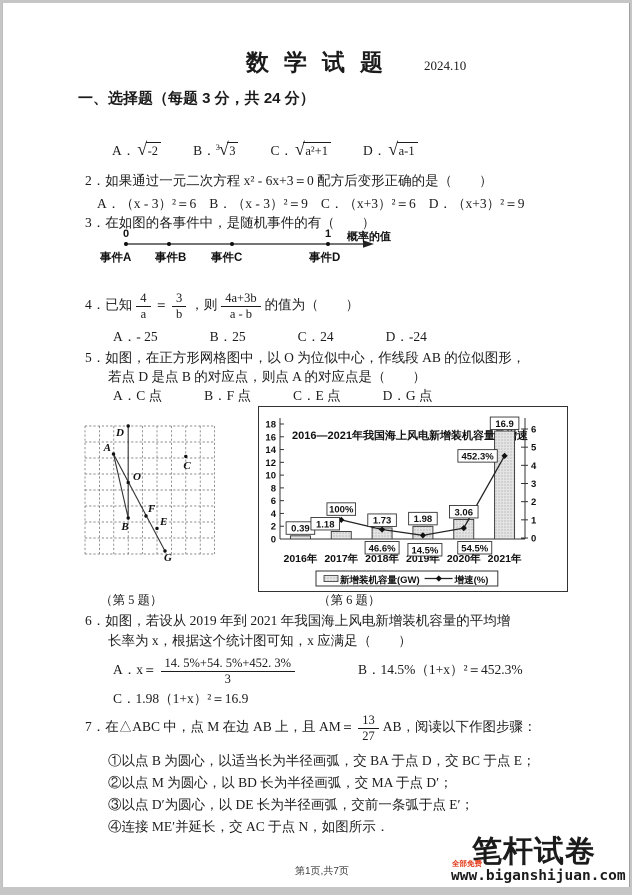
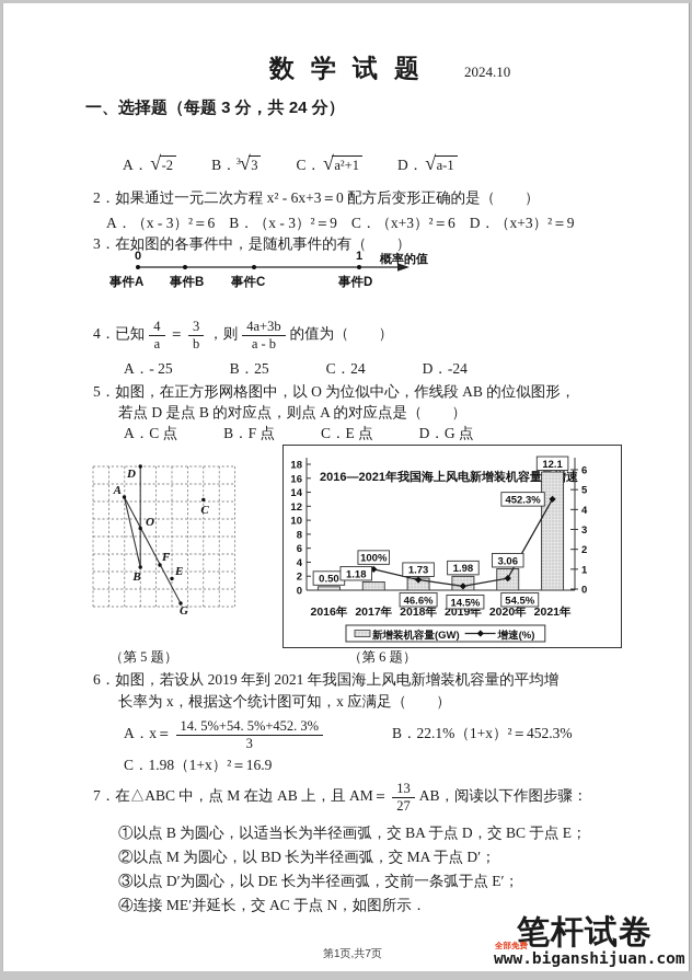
  数学试题
  2024.10
  一、选择题（每题 3 分，共 24 分）
  A．
  √
  -2
  B．3
  √
  3
  C．
  √
  a²+1
  D．
  √
  a-1
  2．如果通过一元二次方程 x² - 6x+3＝0 配方后变形正确的是（ ）
  A．（x - 3）²＝6
  B．（x - 3）²＝9
  C．（x+3）²＝6
  D．（x+3）²＝9
  3．在如图的各事件中，是随机事件的有（ ）
  0
  1
  概率的值
  事件A
  事件B
  事件C
  事件D
  4．
  已知
  4
  a
  ＝
  3
  b
  ，则
  4a+3b
  a - b
  的值为（ ）
  A．- 25
  B．25
  C．24
  D．-24
  5．如图，在正方形网格图中，以 O 为位似中心，作线段 AB 的位似图形，
  若点 D 是点 B 的对应点，则点 A 的对应点是（ ）
  A．C 点
  B．F 点
  C．E 点
  D．G 点
  D
  A
  C
  O
  B
  F
  E
  G
  2016—2021年我国海上风电新增装机容量速
  0
  2
  4
  6
  8
  10
  12
  14
  16
  18
  0
  1
  2
  3
  4
  5
  6
  2016年
  2017年
  2018年
  2019年
  2020年
  2021年
- 0.39
+ 0.50
  1.18
  1.73
  1.98
  3.06
- 16.9
+ 12.1
  100%
  46.6%
  14.5%
  54.5%
  452.3%
  新增装机容量(GW)
  增速(%)
  （第 5 题）
  （第 6 题）
  6．如图，若设从 2019 年到 2021 年我国海上风电新增装机容量的平均增
  长率为 x，根据这个统计图可知，x 应满足（ ）
  A．
  x＝
  14. 5%+54. 5%+452. 3%
  3
- B．14.5%（1+x）²＝452.3%
+ B．22.1%（1+x）²＝452.3%
  C．1.98（1+x）²＝16.9
  7．
  在△ABC 中，点 M 在边 AB 上，且 AM＝
  13
  27
  AB，阅读以下作图步骤：
  ①以点 B 为圆心，以适当长为半径画弧，交 BA 于点 D，交 BC 于点 E；
  ②以点 M 为圆心，以 BD 长为半径画弧，交 MA 于点 D′；
  ③以点 D′为圆心，以 DE 长为半径画弧，交前一条弧于点 E′；
  ④连接 ME′并延长，交 AC 于点 N，如图所示．
  第1页,共7页
  全部免费
  笔杆试卷
  www.biganshijuan.com
